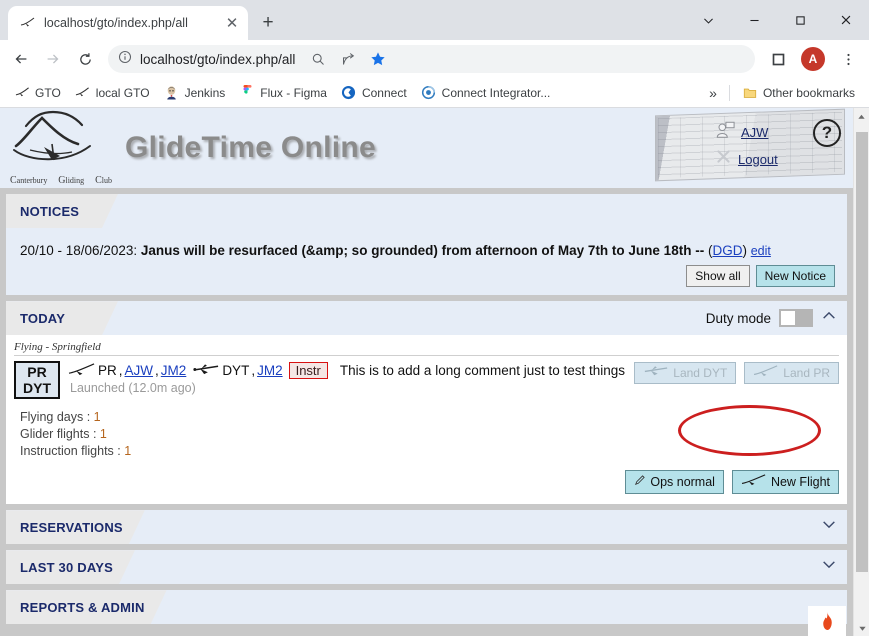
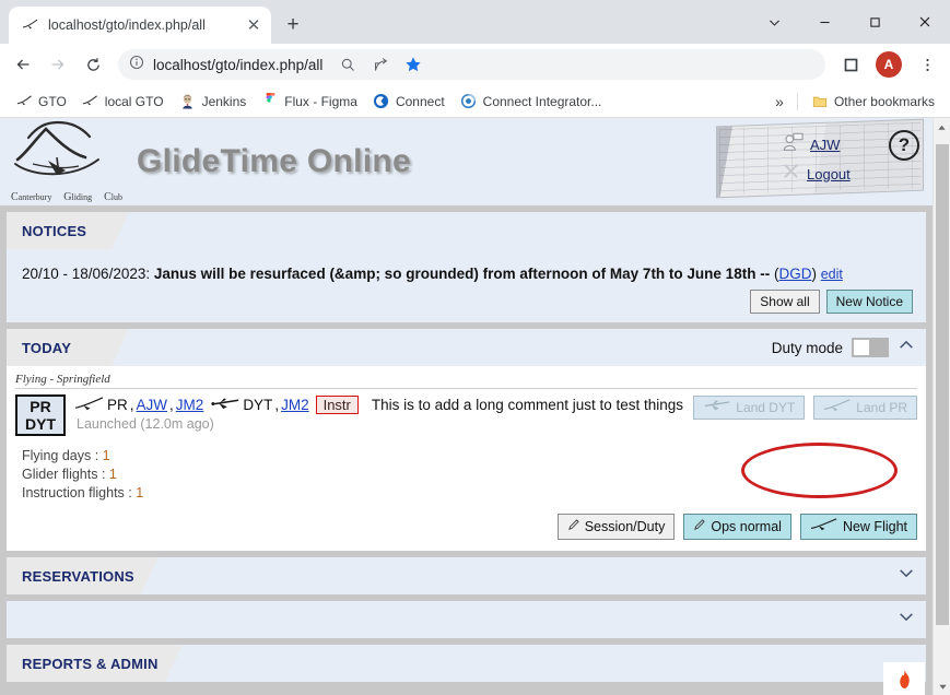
  localhost/gto/index.php/all
  ✕
  +
  localhost/gto/index.php/all
  A
  GTO
  local GTO
  Jenkins
  Flux - Figma
  Connect
  Connect Integrator...
  »
  Other bookmarks
  Canterbury
  Gliding
  Club
  GlideTime Online
  AJW
  Logout
  ?
  NOTICES
  20/10 - 18/06/2023: Janus will be resurfaced (&amp; so grounded) from afternoon of May 7th to June 18th -- (DGD) edit
  Show all
  New Notice
  TODAY
  Duty mode
  Flying - Springfield
  PR
  DYT
  PR
  ,
  AJW
  ,
  JM2
  DYT
  ,
  JM2
  Instr
  This is to add a long comment just to test things
  Launched (12.0m ago)
  Land DYT
  Land PR
  Flying days : 1
  Glider flights : 1
  Instruction flights : 1
+ Session/Duty
  Ops normal
  New Flight
  RESERVATIONS
- LAST 30 DAYS
  REPORTS & ADMIN
